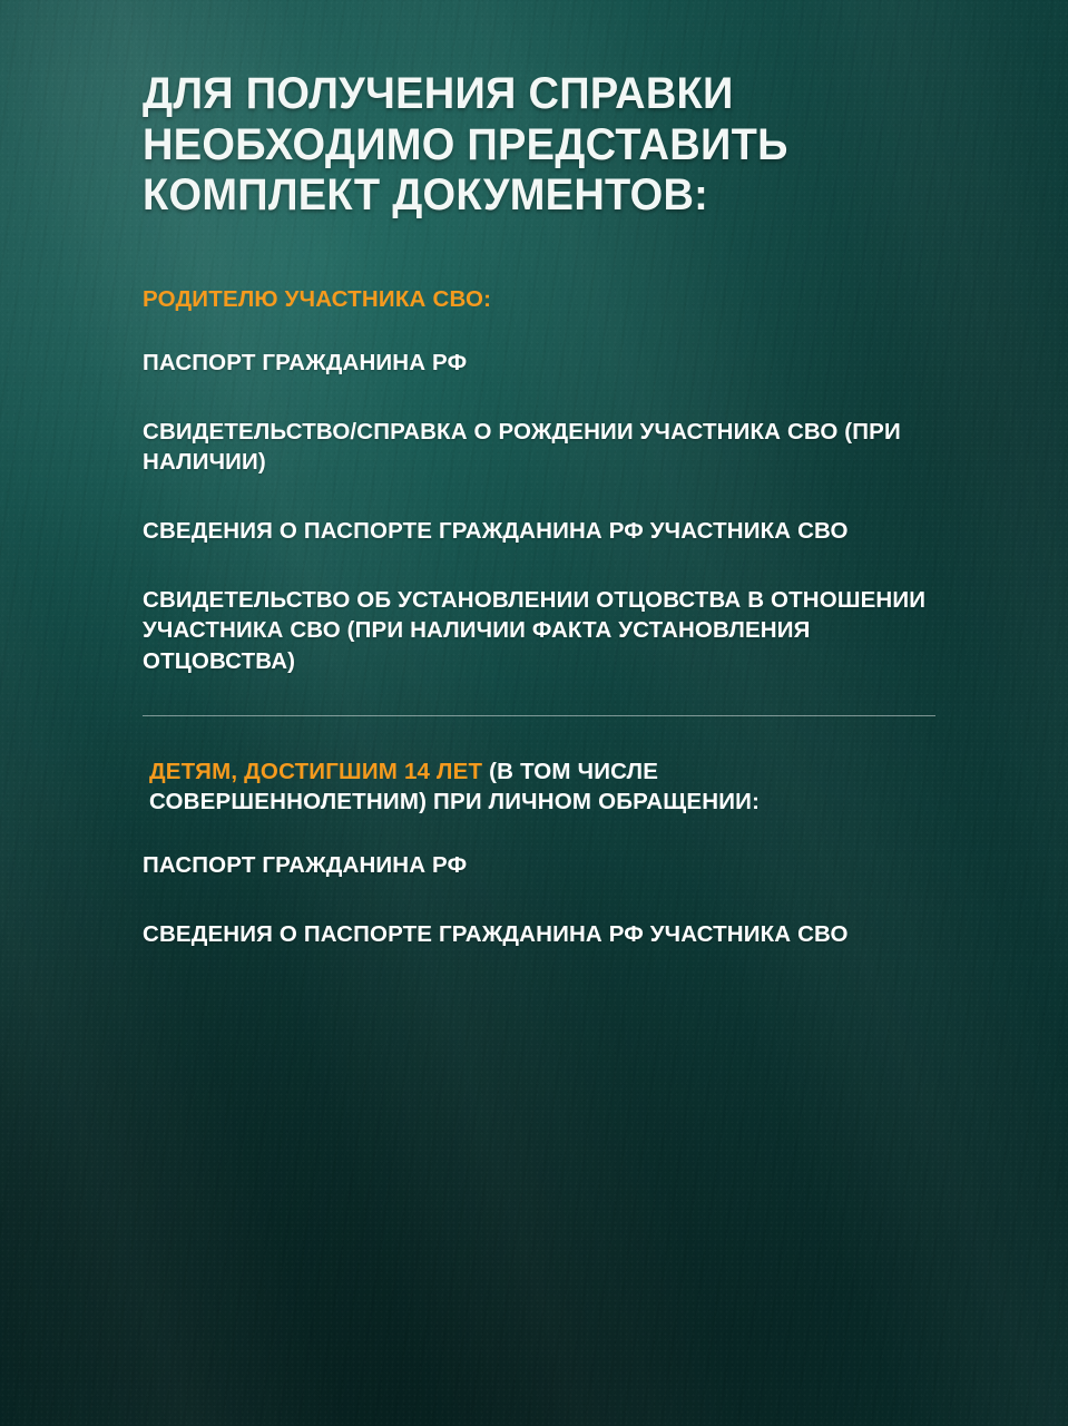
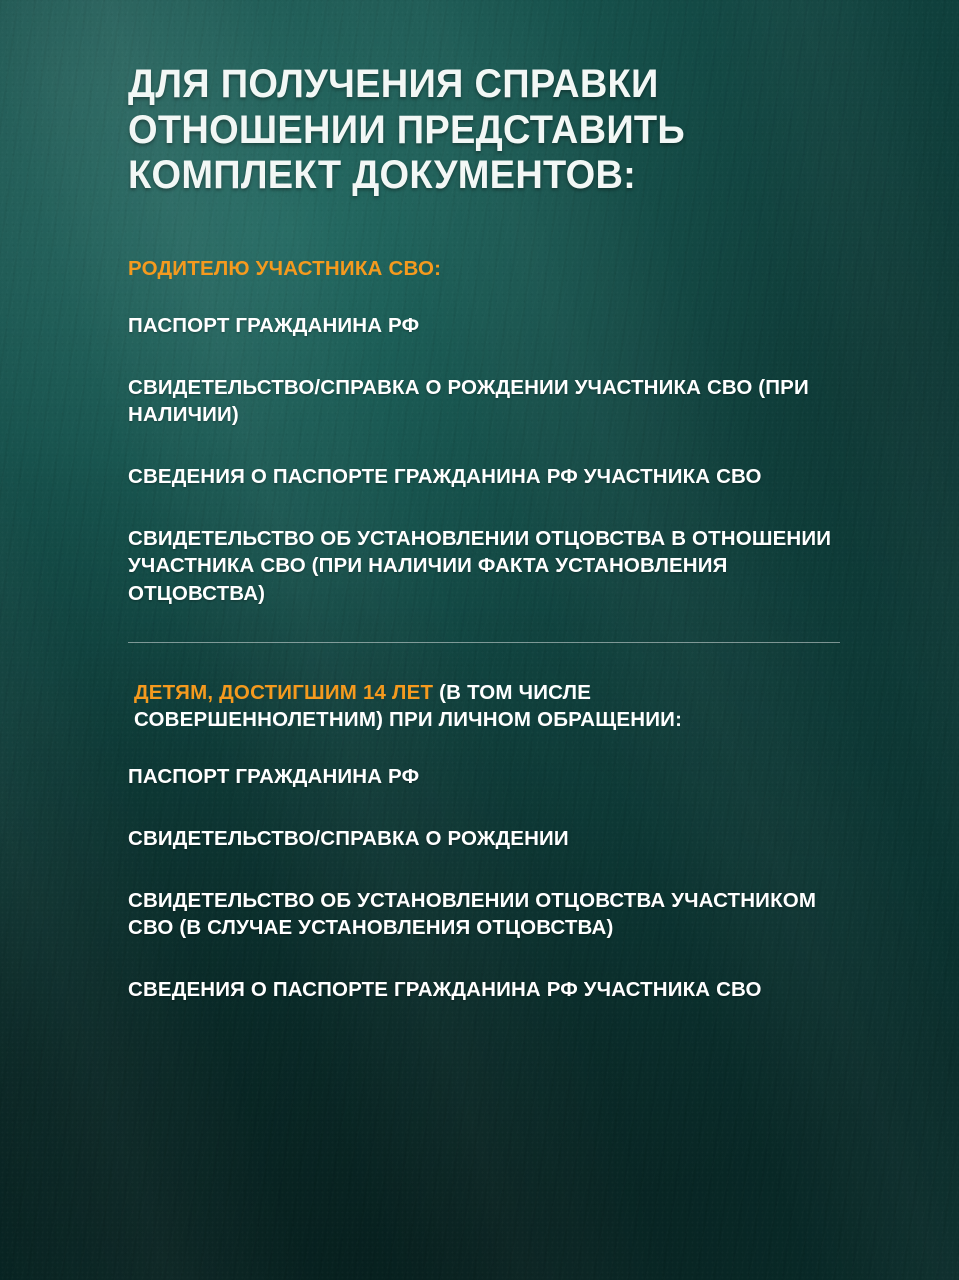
- ДЛЯ ПОЛУЧЕНИЯ СПРАВКИ НЕОБХОДИМО ПРЕДСТАВИТЬ КОМПЛЕКТ ДОКУМЕНТОВ:
+ ДЛЯ ПОЛУЧЕНИЯ СПРАВКИ ОТНОШЕНИИ ПРЕДСТАВИТЬ КОМПЛЕКТ ДОКУМЕНТОВ:
  РОДИТЕЛЮ УЧАСТНИКА СВО:
  ПАСПОРТ ГРАЖДАНИНА РФ
  СВИДЕТЕЛЬСТВО/СПРАВКА О РОЖДЕНИИ УЧАСТНИКА СВО (ПРИ НАЛИЧИИ)
  СВЕДЕНИЯ О ПАСПОРТЕ ГРАЖДАНИНА РФ УЧАСТНИКА СВО
  СВИДЕТЕЛЬСТВО ОБ УСТАНОВЛЕНИИ ОТЦОВСТВА В ОТНОШЕНИИ УЧАСТНИКА СВО (ПРИ НАЛИЧИИ ФАКТА УСТАНОВЛЕНИЯ ОТЦОВСТВА)
  ДЕТЯМ, ДОСТИГШИМ 14 ЛЕТ (В ТОМ ЧИСЛЕ СОВЕРШЕННОЛЕТНИМ) ПРИ ЛИЧНОМ ОБРАЩЕНИИ:
  ПАСПОРТ ГРАЖДАНИНА РФ
+ СВИДЕТЕЛЬСТВО/СПРАВКА О РОЖДЕНИИ
+ СВИДЕТЕЛЬСТВО ОБ УСТАНОВЛЕНИИ ОТЦОВСТВА УЧАСТНИКОМ СВО (В СЛУЧАЕ УСТАНОВЛЕНИЯ ОТЦОВСТВА)
  СВЕДЕНИЯ О ПАСПОРТЕ ГРАЖДАНИНА РФ УЧАСТНИКА СВО
